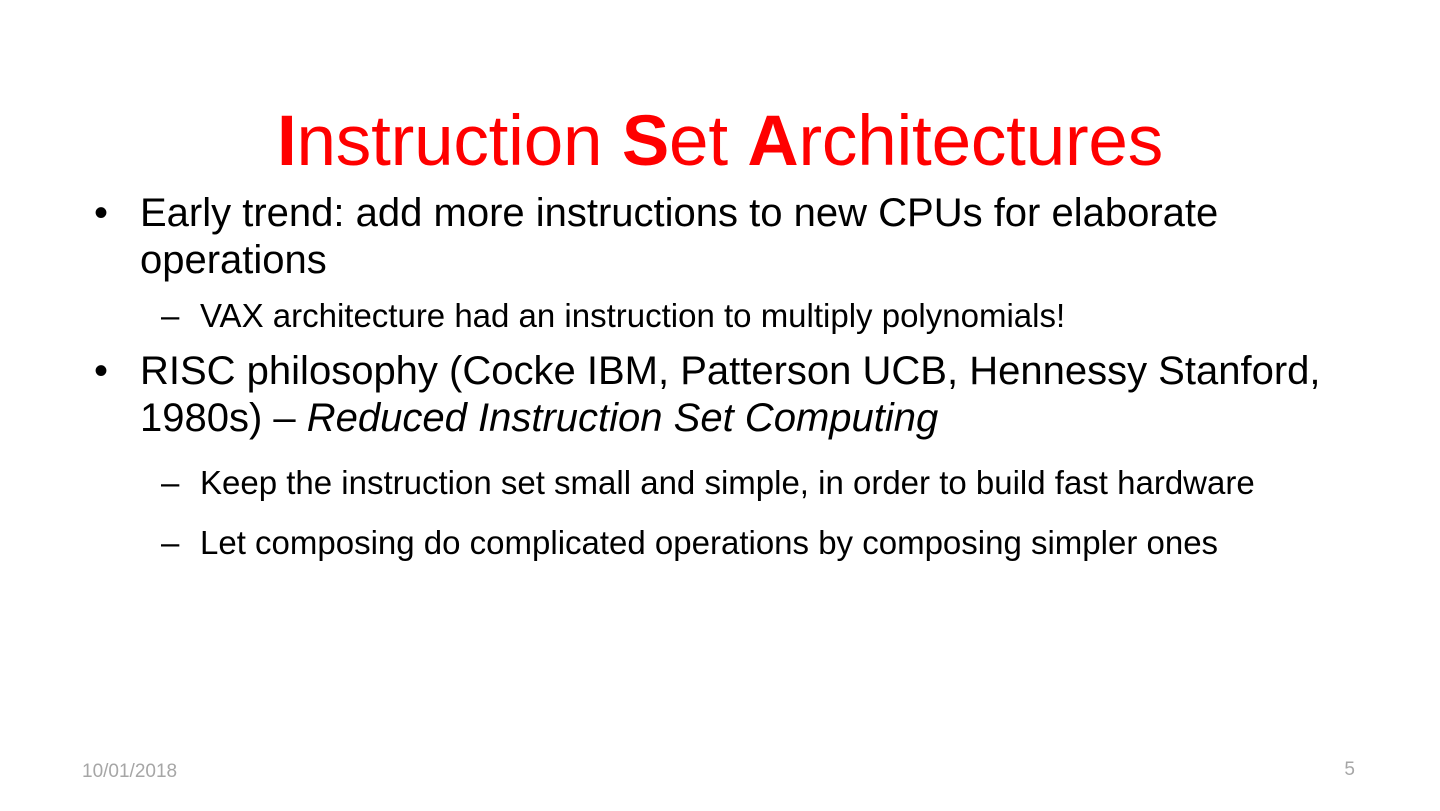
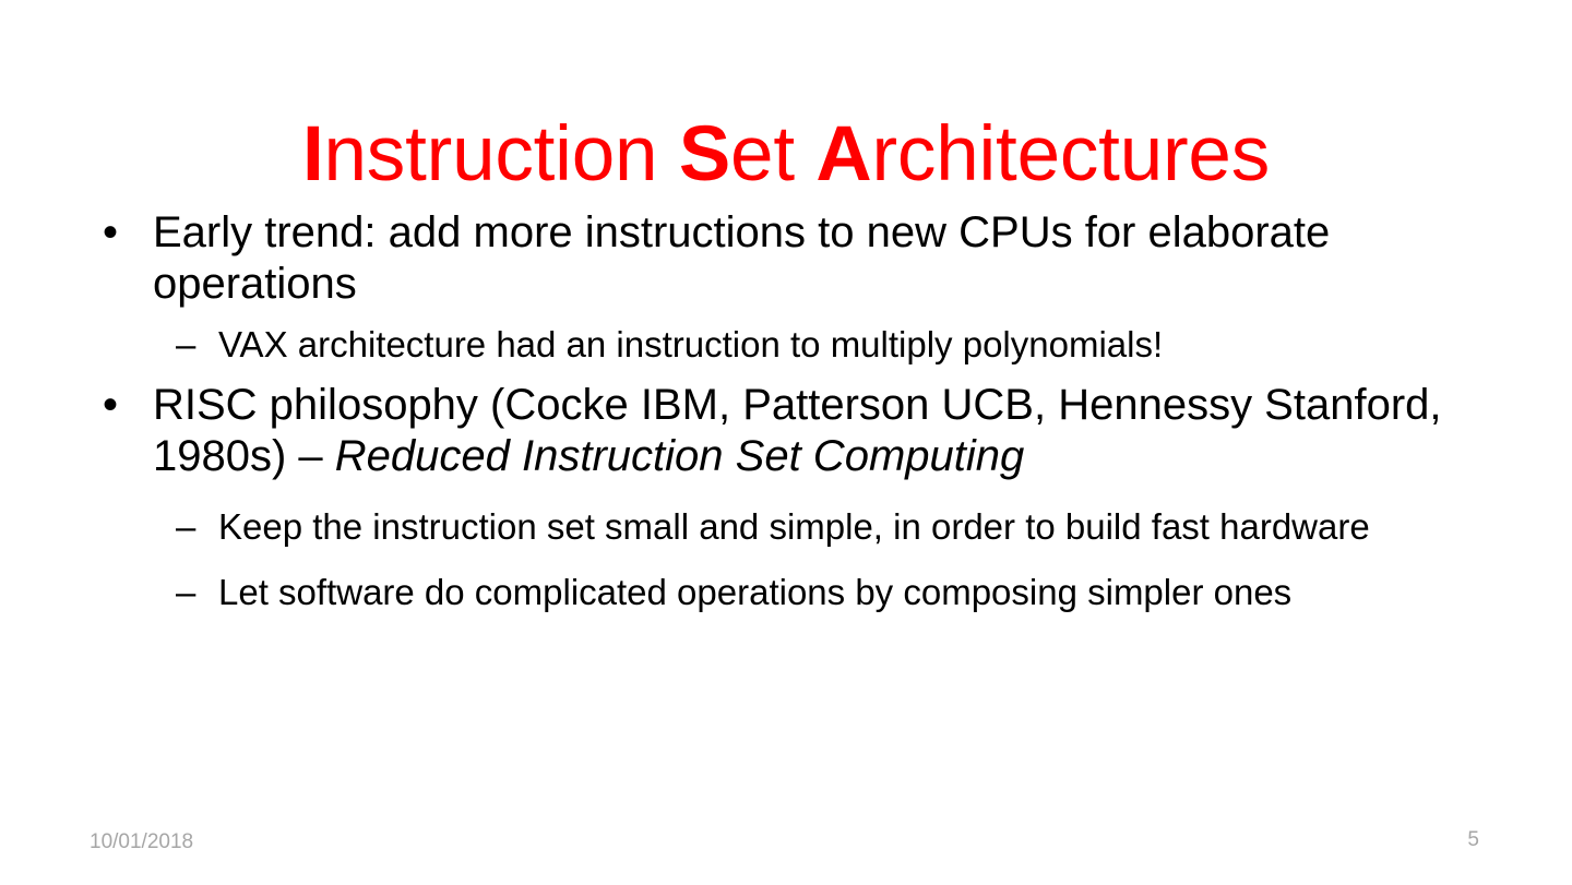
  Instruction Set Architectures
  •
  Early trend: add more instructions to new CPUs for elaborate operations
  –
  VAX architecture had an instruction to multiply polynomials!
  •
  RISC philosophy (Cocke IBM, Patterson UCB, Hennessy Stanford, 1980s) – Reduced Instruction Set Computing
  –
  Keep the instruction set small and simple, in order to build fast hardware
  –
- Let composing do complicated operations by composing simpler ones
+ Let software do complicated operations by composing simpler ones
  10/01/2018
  5
